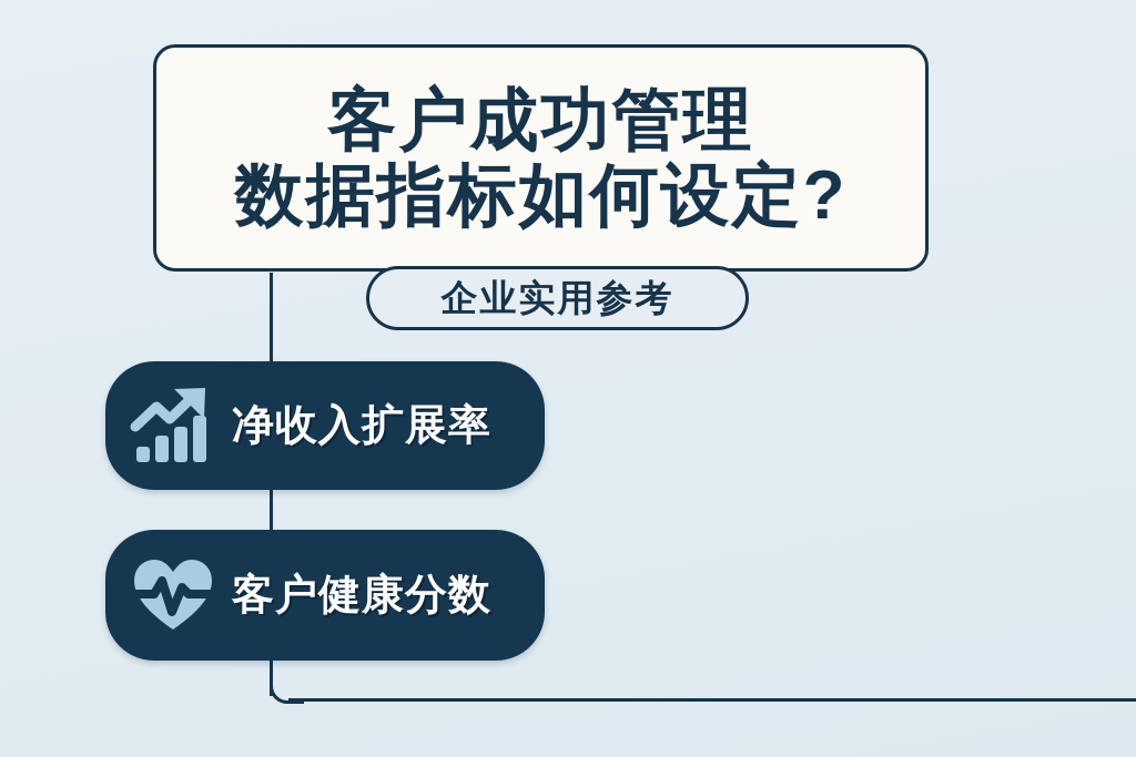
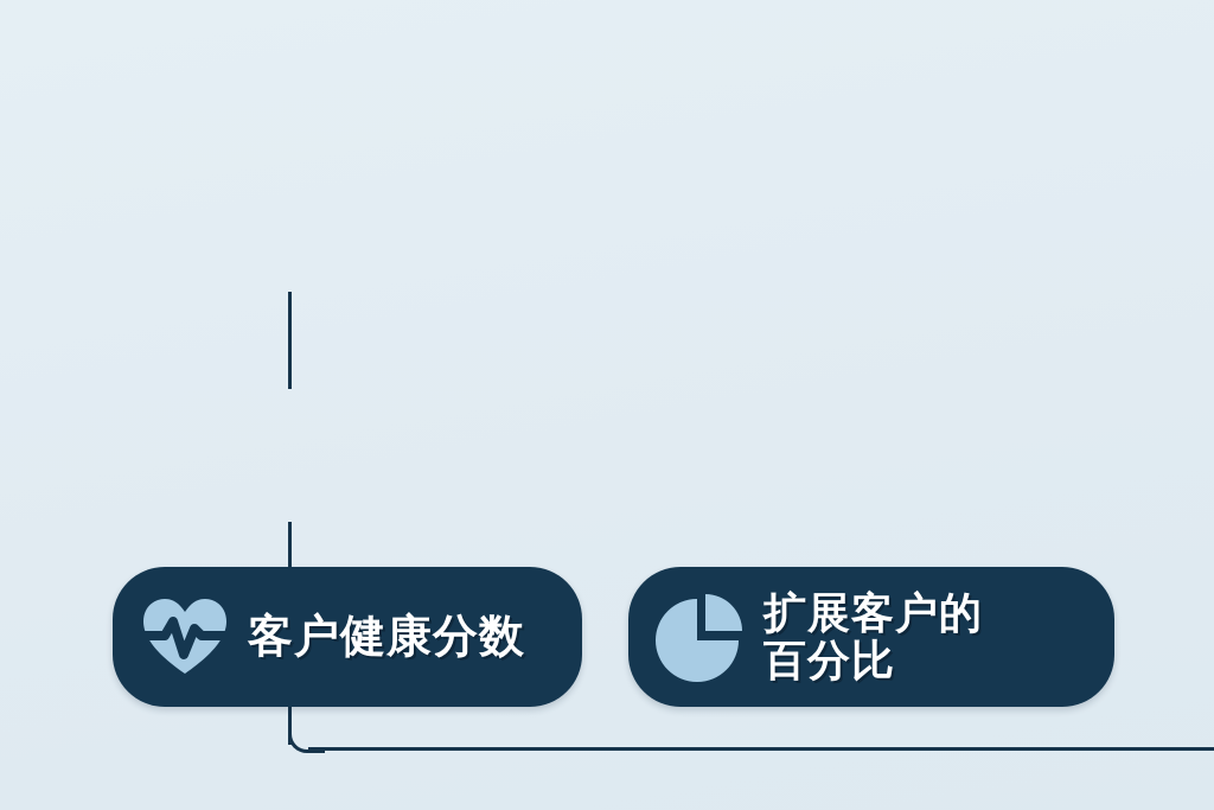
- 客户成功管理
- 数据指标如何设定?
- 企业实用参考
- 净收入扩展率
  客户健康分数
+ 扩展客户的
+ 百分比
